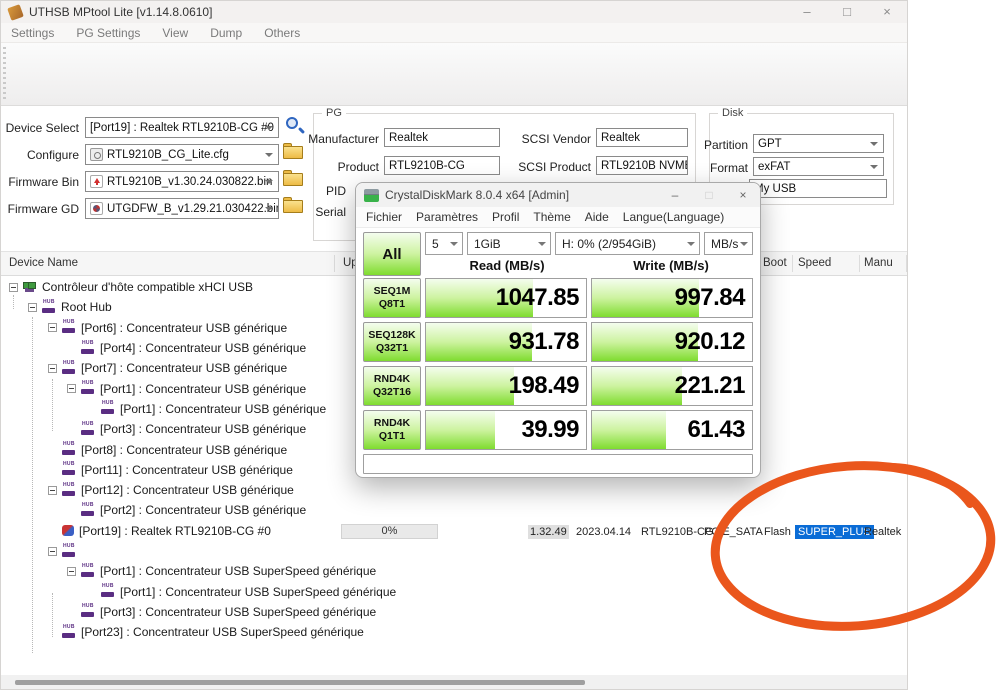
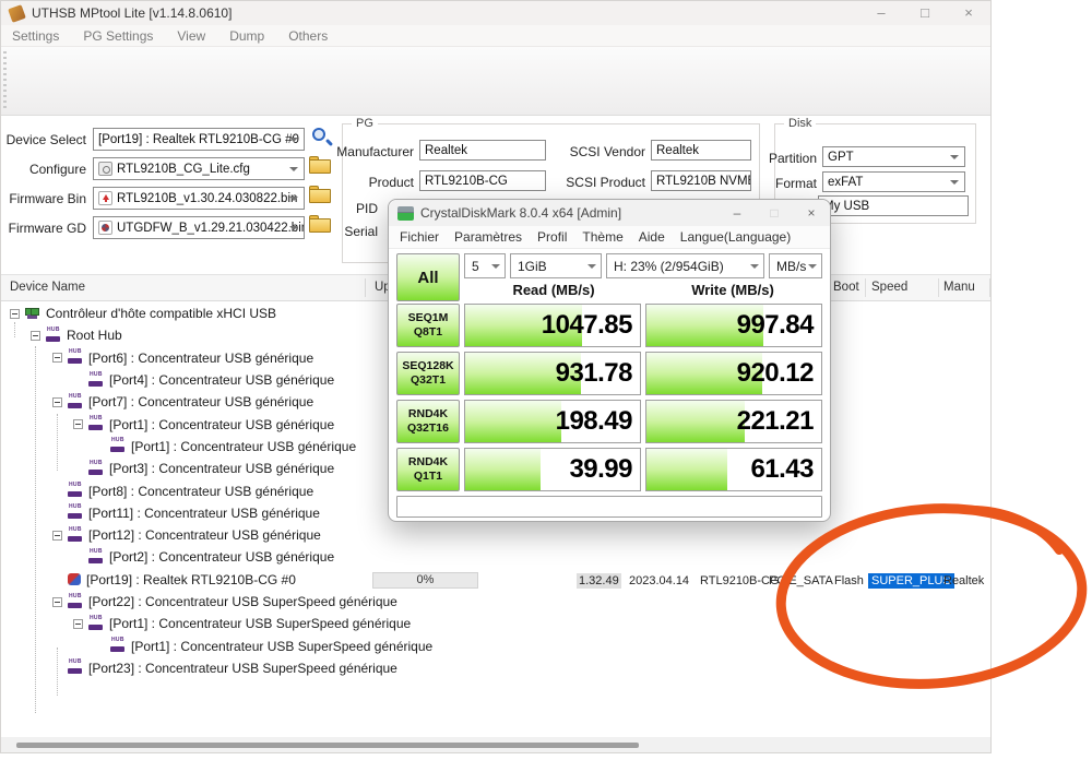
  UTHSB MPtool Lite [v1.14.8.0610]
  –
  □
  ×
  Settings
  PG Settings
  View
  Dump
  Others
  Device Select
  [Port19] : Realtek RTL9210B-CG #0
  Configure
  RTL9210B_CG_Lite.cfg
  Firmware Bin
  RTL9210B_v1.30.24.030822.bin
  Firmware GD
  UTGDFW_B_v1.29.21.030422.bi
  PG
  Manufacturer
  Realtek
  SCSI Vendor
  Realtek
  Product
  RTL9210B-CG
  SCSI Product
  RTL9210B NVM
  PID
  Serial
  Disk
  Partition
  GPT
  Format
  exFAT
  y USB
  Device Name
  Boot
  Speed
  Manu
  Contrôleur d'hôte compatible xHCI USB
  Root Hub
  [Port6] : Concentrateur USB générique
  [Port4] : Concentrateur USB générique
  [Port7] : Concentrateur USB générique
  [Port1] : Concentrateur USB générique
  [Port1] : Concentrateur USB générique
  [Port3] : Concentrateur USB générique
  [Port8] : Concentrateur USB générique
  [Port11] : Concentrateur USB générique
  [Port12] : Concentrateur USB générique
  [Port2] : Concentrateur USB générique
  [Port19] : Realtek RTL9210B-CG #0
+ [Port22] : Concentrateur USB SuperSpeed générique
  [Port1] : Concentrateur USB SuperSpeed générique
  [Port1] : Concentrateur USB SuperSpeed générique
- [Port3] : Concentrateur USB SuperSpeed générique
  [Port23] : Concentrateur USB SuperSpeed générique
  0%
  1.32.49
  2023.04.14
  RTL9210B-CG
  PE_SATA
  Flash
  SUPER_PLUS
  Realtek
  CrystalDiskMark 8.0.4 x64 [Admin]
  –
  ×
  Fichier
  Paramètres
  Profil
  Thème
  Aide
  Langue(Language)
  All
  5
  1GiB
- H: 0% (2/954GiB)
+ H: 23% (2/954GiB)
  MB/s
  Read (MB/s)
  Write (MB/s)
  SEQ1M
  Q8T1
  1047.85
  997.84
  SEQ128K
  Q32T1
  931.78
  920.12
  RND4K
  Q32T16
  198.49
  221.21
  RND4K
  Q1T1
  39.99
  61.43
